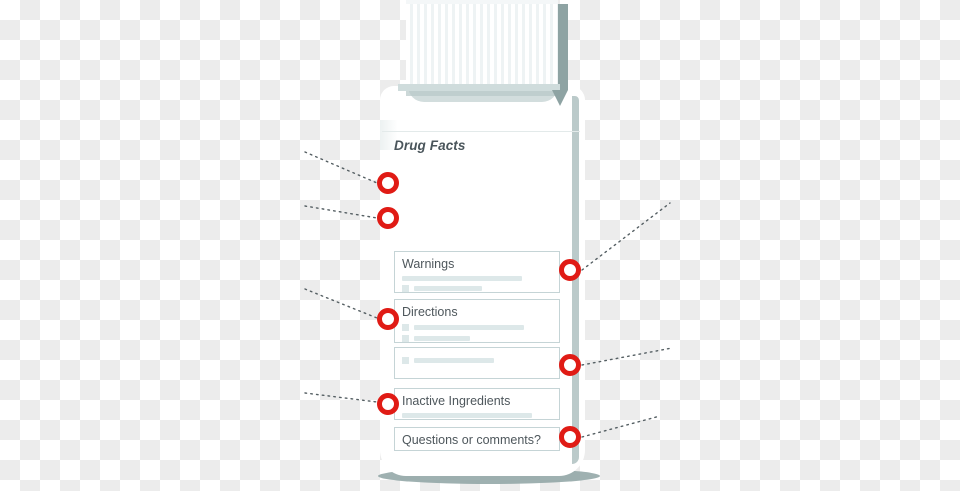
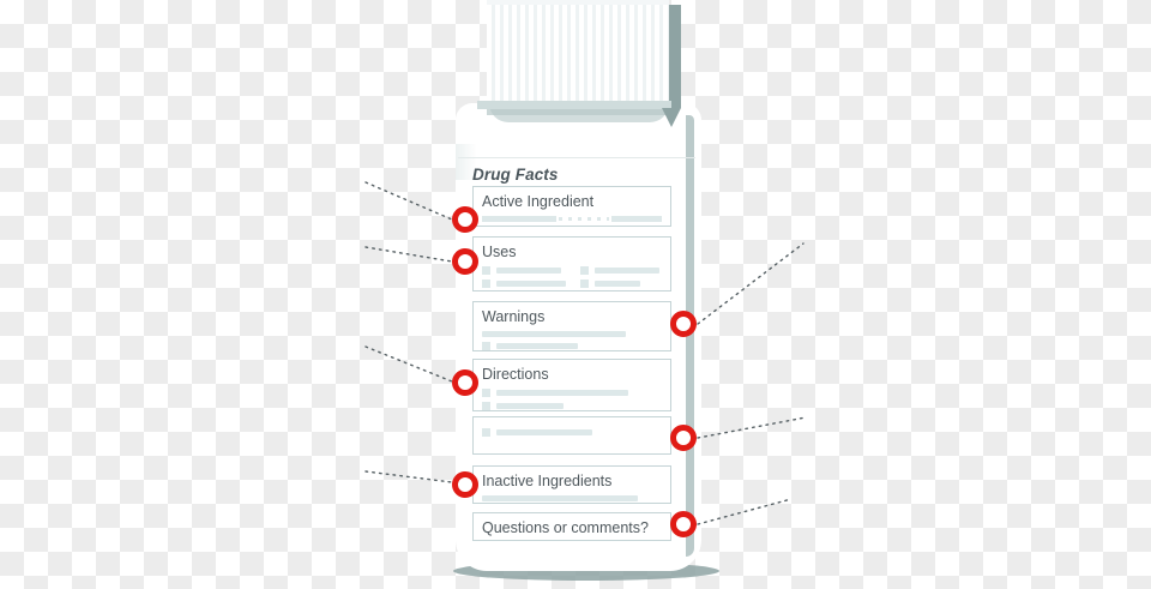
  Drug Facts
+ Active Ingredient
+ Uses
  Warnings
  Directions
  Inactive Ingredients
  Questions or comments?
